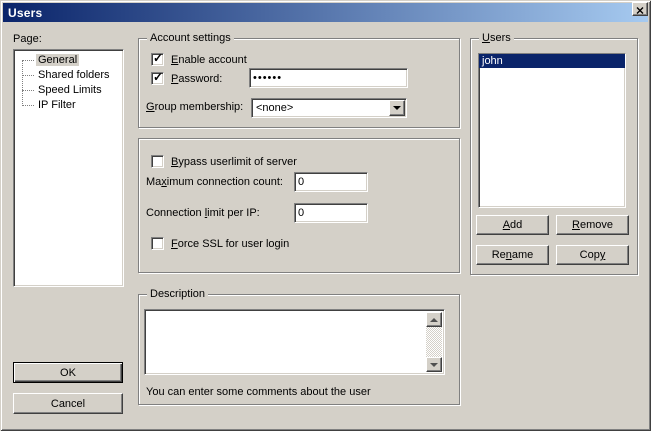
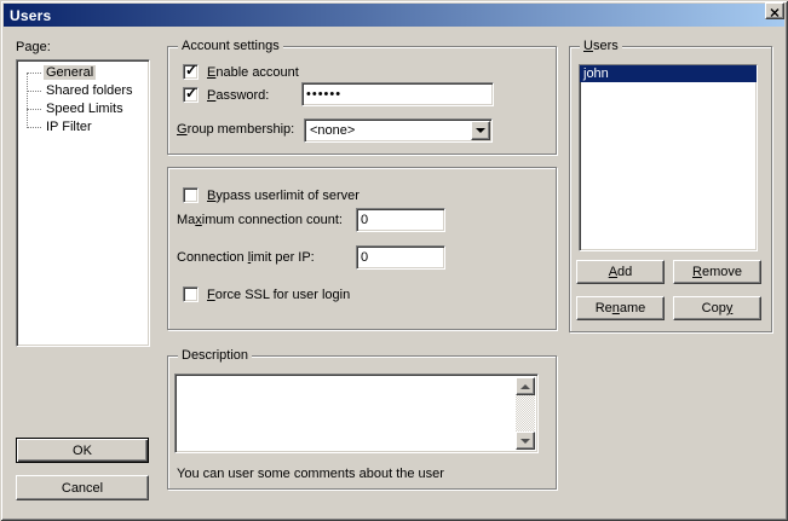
  Users
  Page:
  General
  Shared folders
  Speed Limits
  IP Filter
  OK
  Cancel
  Account settings
  Enable account
  Password:
  ••••••
  Group membership:
  <none>
  Bypass userlimit of server
  Maximum connection count:
  0
  Connection limit per IP:
  0
  Force SSL for user login
  Description
- You can enter some comments about the user
+ You can user some comments about the user
  Users
  john
  A
  dd
  R
  emove
  Re
  n
  ame
  Cop
  y
